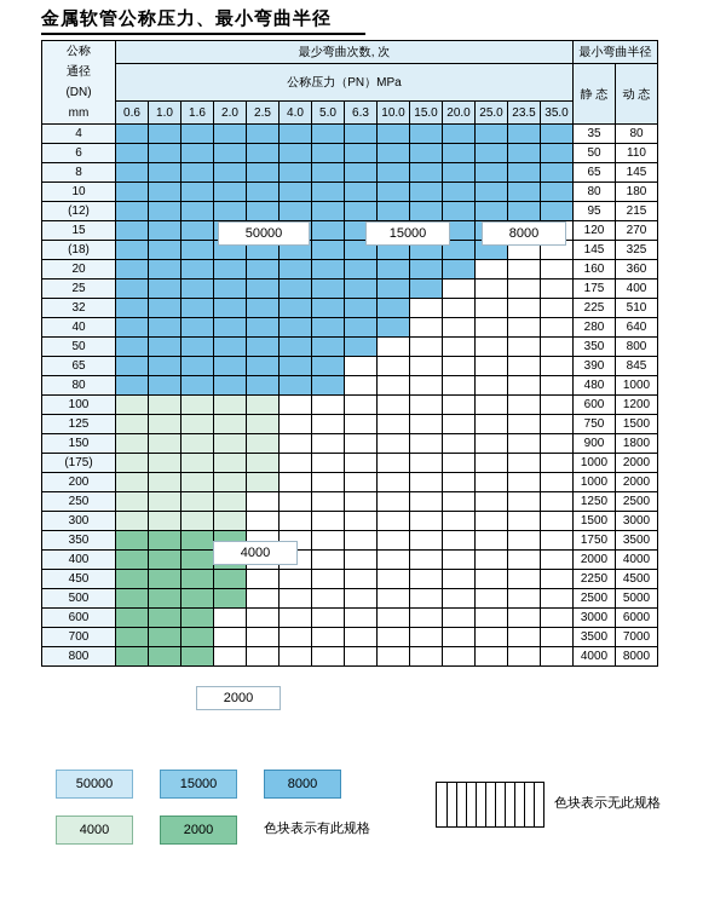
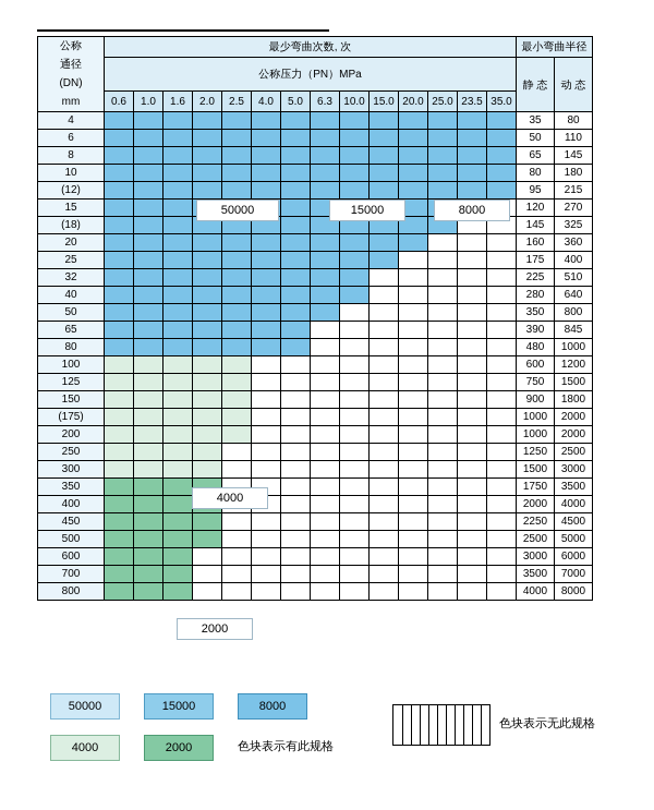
- 金属软管公称压力、最小弯曲半径
  公称 通径 (DN) mm	最少弯曲次数, 次	最小弯曲半径
  公称压力（PN）MPa	静 态	动 态
  0.6	1.0	1.6	2.0	2.5	4.0	5.0	6.3	10.0	15.0	20.0	25.0	23.5	35.0
  4															35	80
  6															50	110
  8															65	145
  10															80	180
  (12)															95	215
  15															120	270
  (18)															145	325
  20															160	360
  25															175	400
  32															225	510
  40															280	640
  50															350	800
  65															390	845
  80															480	1000
  100															600	1200
  125															750	1500
  150															900	1800
  (175)															1000	2000
  200															1000	2000
  250															1250	2500
  300															1500	3000
  350															1750	3500
  400															2000	4000
  450															2250	4500
  500															2500	5000
  600															3000	6000
  700															3500	7000
  800															4000	8000
  50000
  15000
  8000
  4000
  2000
  50000
  15000
  8000
  4000
  2000
  色块表示有此规格
  色块表示无此规格
